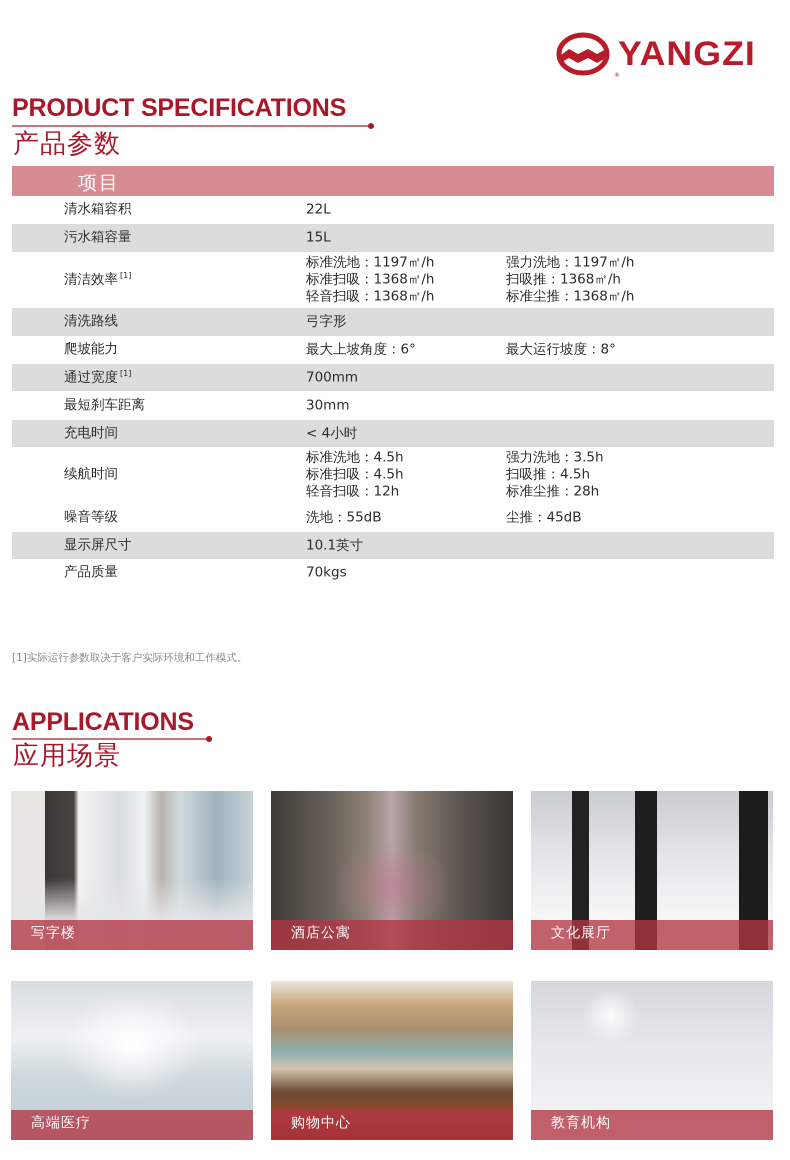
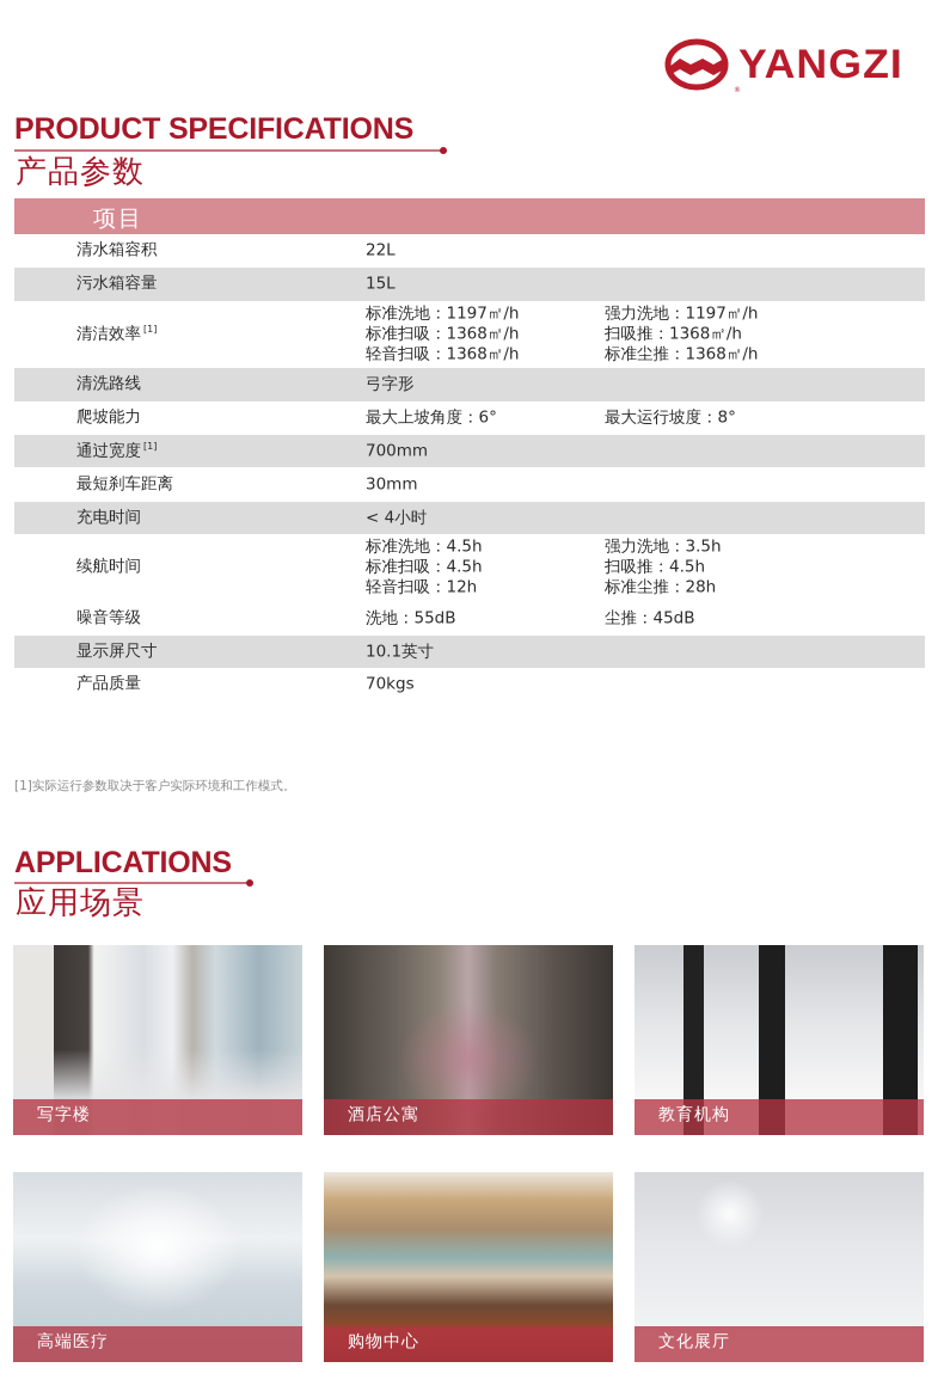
  YANGZI
  PRODUCT SPECIFICATIONS
  产品参数
  项目
  清水箱容积
  22L
  污水箱容量
  15L
  清洁效率 [1]
  标准洗地：1197㎡/h
  标准扫吸：1368㎡/h
  轻音扫吸：1368㎡/h
  强力洗地：1197㎡/h
  扫吸推：1368㎡/h
  标准尘推：1368㎡/h
  清洗路线
  弓字形
  爬坡能力
  最大上坡角度：6°
  最大运行坡度：8°
  通过宽度 [1]
  700mm
  最短刹车距离
  30mm
  充电时间
  < 4小时
  续航时间
  标准洗地：4.5h
  标准扫吸：4.5h
  轻音扫吸：12h
  强力洗地：3.5h
  扫吸推：4.5h
  标准尘推：28h
  噪音等级
  洗地：55dB
  尘推：45dB
  显示屏尺寸
  10.1英寸
  产品质量
  70kgs
  [1]实际运行参数取决于客户实际环境和工作模式。
  APPLICATIONS
  应用场景
  写字楼
  酒店公寓
- 文化展厅
+ 教育机构
  高端医疗
  购物中心
- 教育机构
+ 文化展厅
